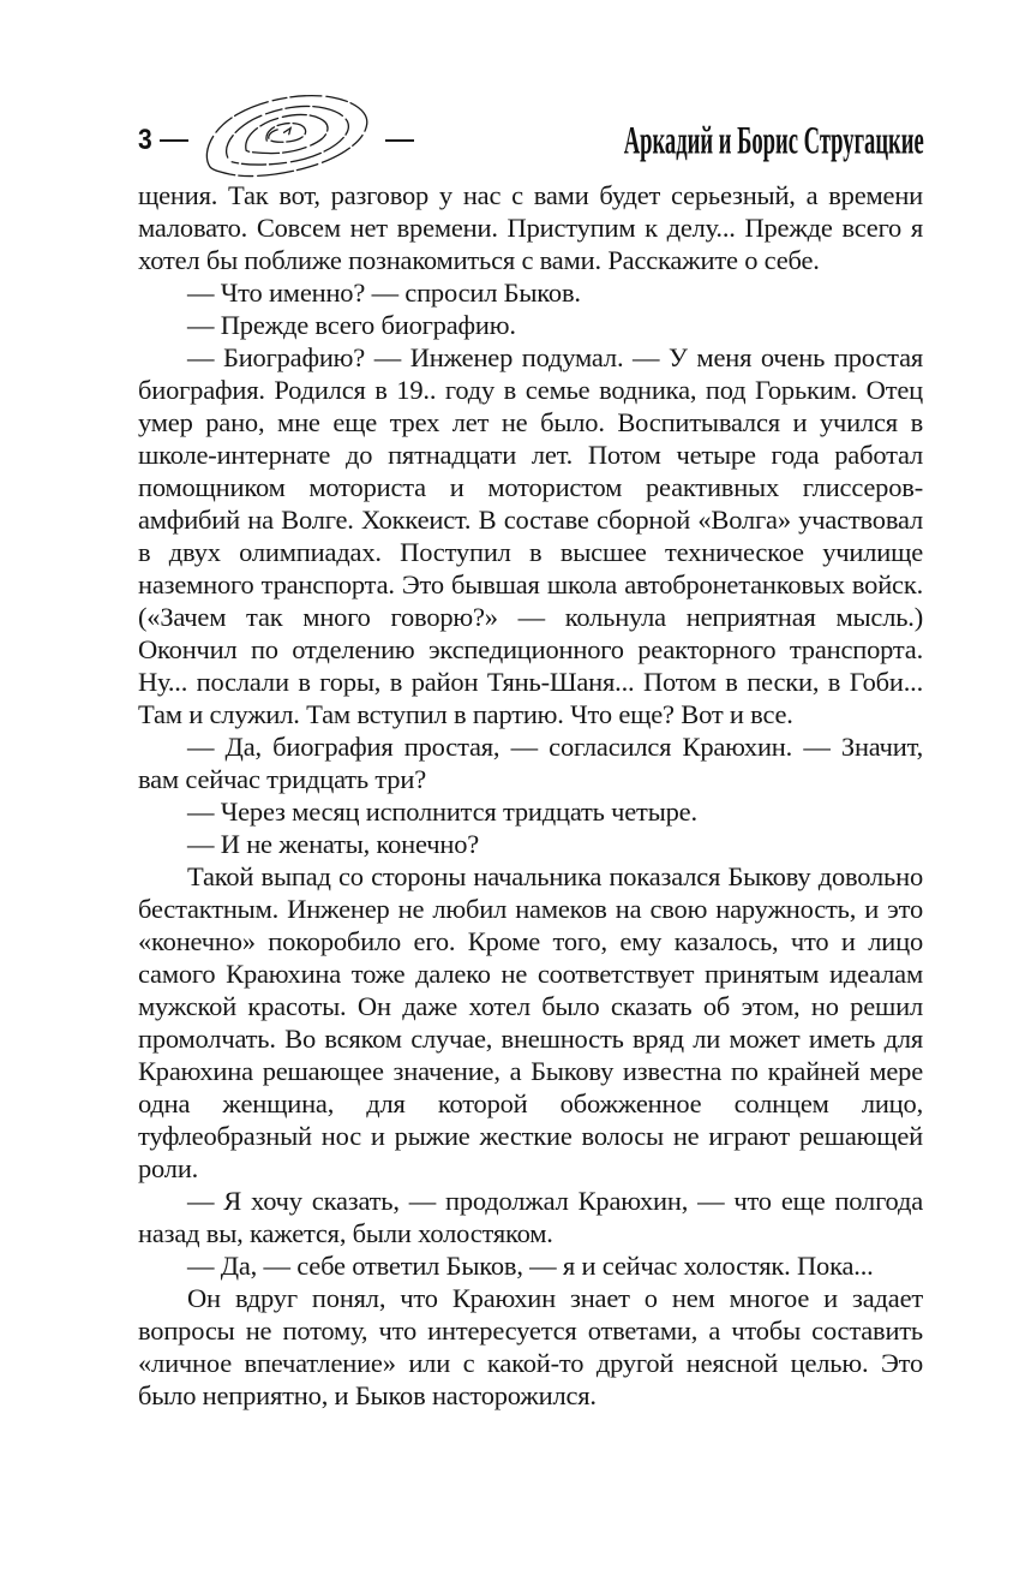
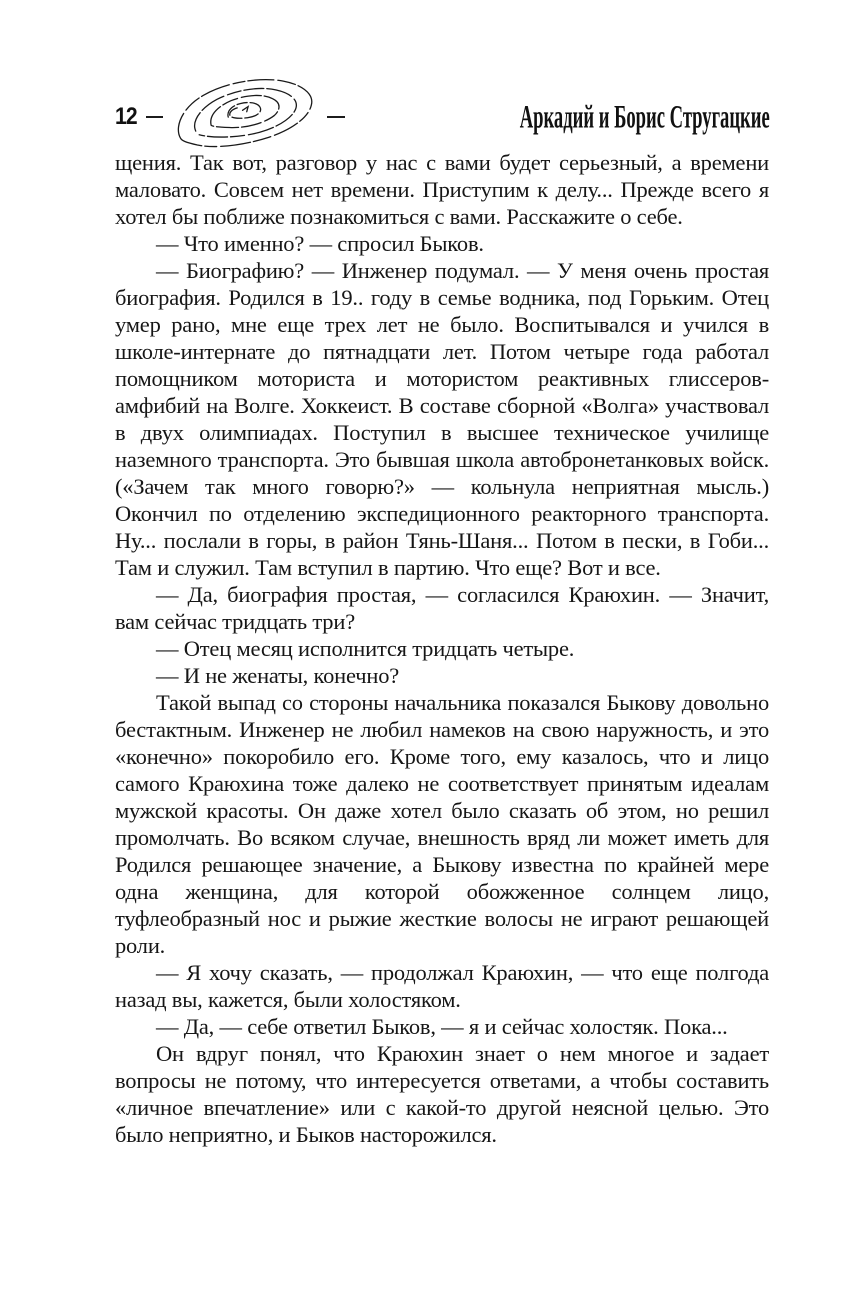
- 3
+ 12
  Аркадий и Борис Стругацкие
  щения. Так вот, разговор у нас с вами будет серьезный, а времени маловато. Совсем нет времени. Приступим к делу... Прежде всего я хотел бы поближе познакомиться с вами. Расскажите о себе.
  — Что именно? — спросил Быков.
- — Прежде всего биографию.
  — Биографию? — Инженер подумал. — У меня очень простая биография. Родился в 19.. году в семье водника, под Горьким. Отец умер рано, мне еще трех лет не было. Воспитывался и учился в школе-интернате до пятнадцати лет. Потом четыре года работал помощником моториста и мотористом реактивных глиссеров-амфибий на Волге. Хоккеист. В составе сборной «Волга» участвовал в двух олимпиадах. Поступил в высшее техническое училище наземного транспорта. Это бывшая школа автобронетанковых войск. («Зачем так много говорю?» — кольнула неприятная мысль.) Окончил по отделению экспедиционного реакторного транспорта. Ну... послали в горы, в район Тянь-Шаня... Потом в пески, в Гоби... Там и служил. Там вступил в партию. Что еще? Вот и все.
  — Да, биография простая, — согласился Краюхин. — Значит, вам сейчас тридцать три?
- — Через месяц исполнится тридцать четыре.
+ — Отец месяц исполнится тридцать четыре.
  — И не женаты, конечно?
- Такой выпад со стороны начальника показался Быкову довольно бестактным. Инженер не любил намеков на свою наружность, и это «конечно» покоробило его. Кроме того, ему казалось, что и лицо самого Краюхина тоже далеко не соответствует принятым идеалам мужской красоты. Он даже хотел было сказать об этом, но решил промолчать. Во всяком случае, внешность вряд ли может иметь для Краюхина решающее значение, а Быкову известна по крайней мере одна женщина, для которой обожженное солнцем лицо, туфлеобразный нос и рыжие жесткие волосы не играют решающей роли.
+ Такой выпад со стороны начальника показался Быкову довольно бестактным. Инженер не любил намеков на свою наружность, и это «конечно» покоробило его. Кроме того, ему казалось, что и лицо самого Краюхина тоже далеко не соответствует принятым идеалам мужской красоты. Он даже хотел было сказать об этом, но решил промолчать. Во всяком случае, внешность вряд ли может иметь для Родился решающее значение, а Быкову известна по крайней мере одна женщина, для которой обожженное солнцем лицо, туфлеобразный нос и рыжие жесткие волосы не играют решающей роли.
  — Я хочу сказать, — продолжал Краюхин, — что еще полгода назад вы, кажется, были холостяком.
  — Да, — себе ответил Быков, — я и сейчас холостяк. Пока...
  Он вдруг понял, что Краюхин знает о нем многое и задает вопросы не потому, что интересуется ответами, а чтобы составить «личное впечатление» или с какой-то другой неясной целью. Это было неприятно, и Быков насторожился.
